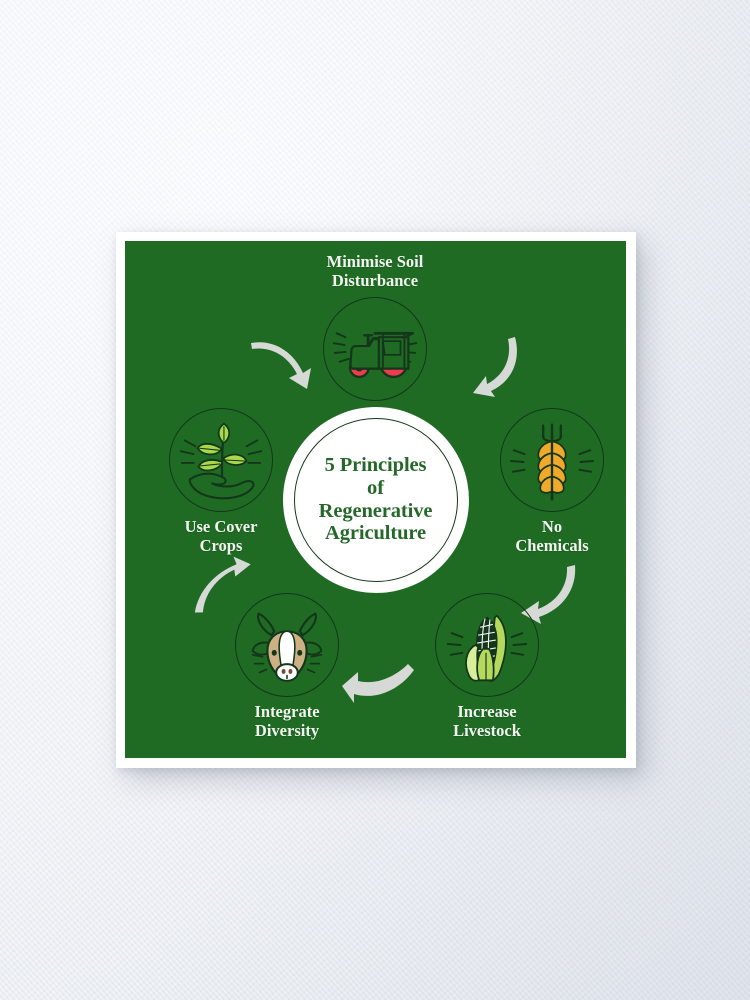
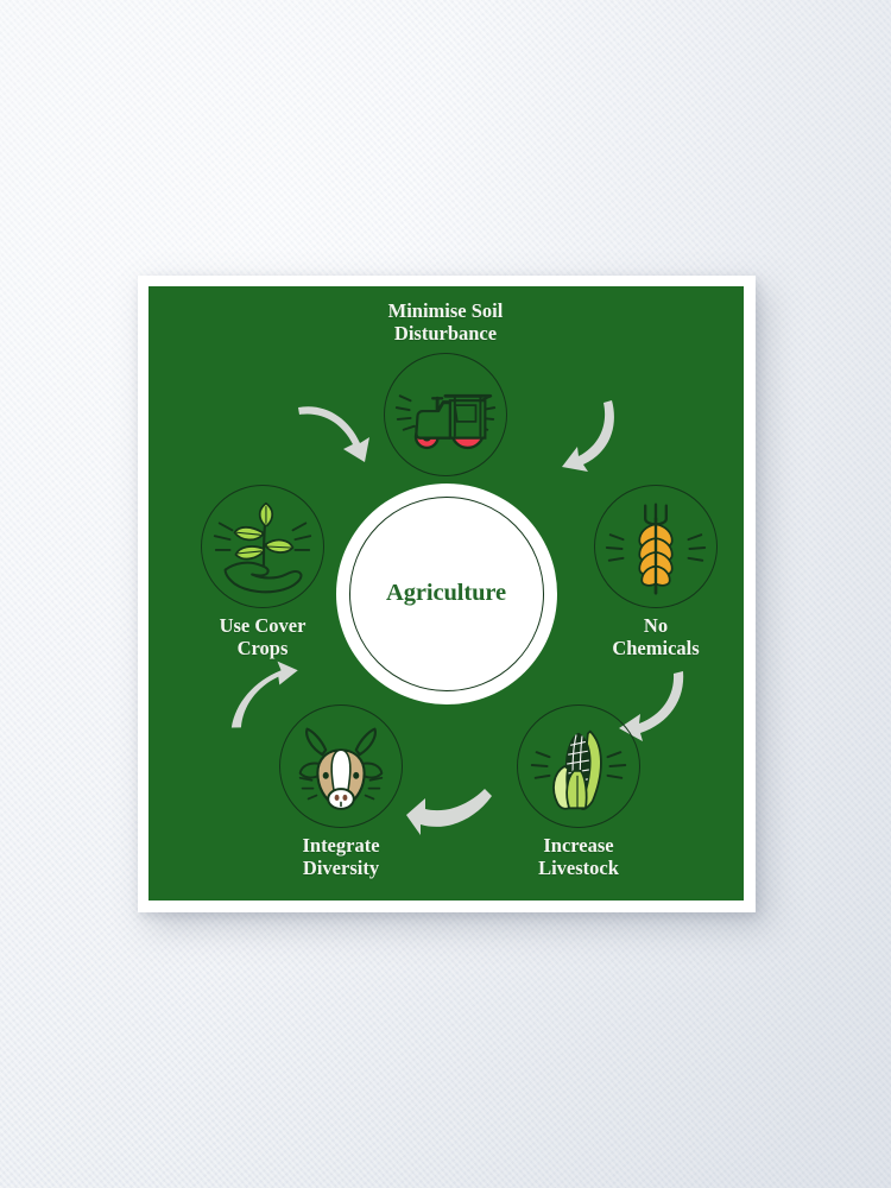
  Minimise Soil
  Disturbance
  No
  Chemicals
  Increase
  Livestock
  Integrate
  Diversity
  Use Cover
  Crops
- 5 Principles
- of
- Regenerative
  Agriculture
